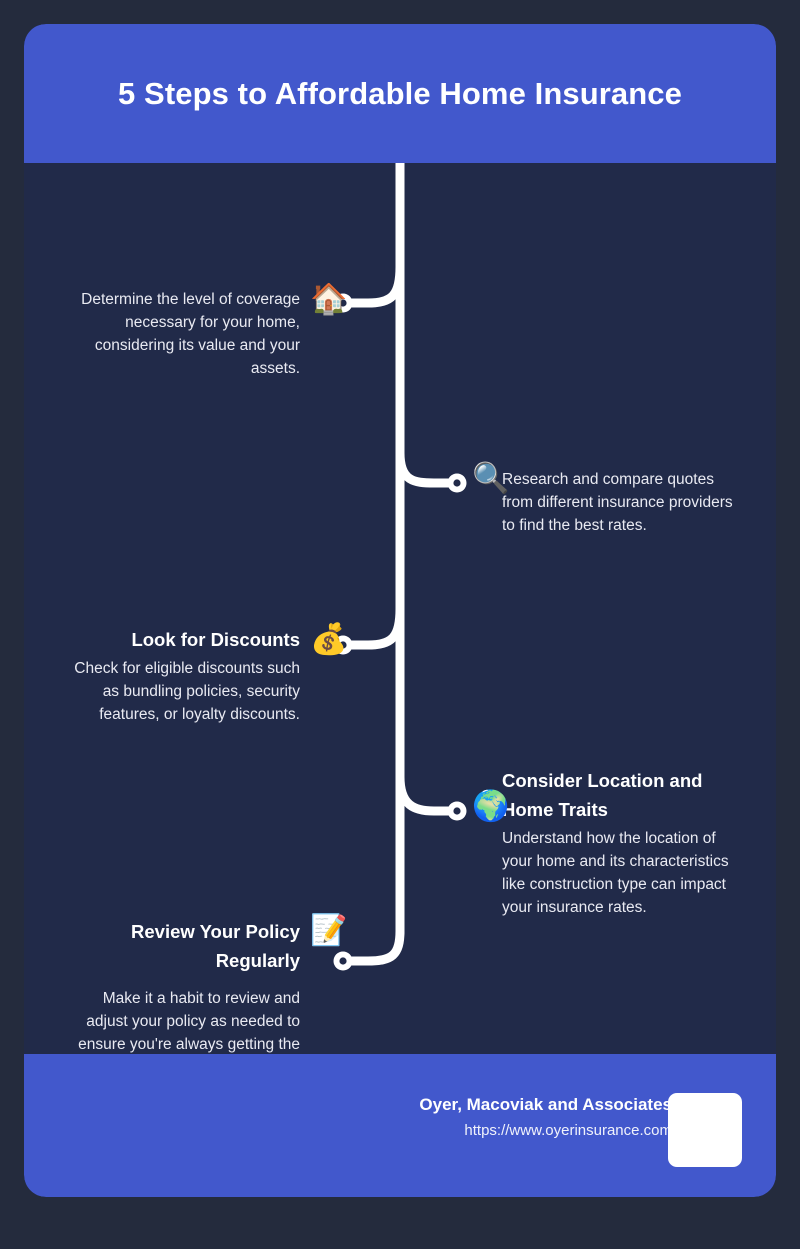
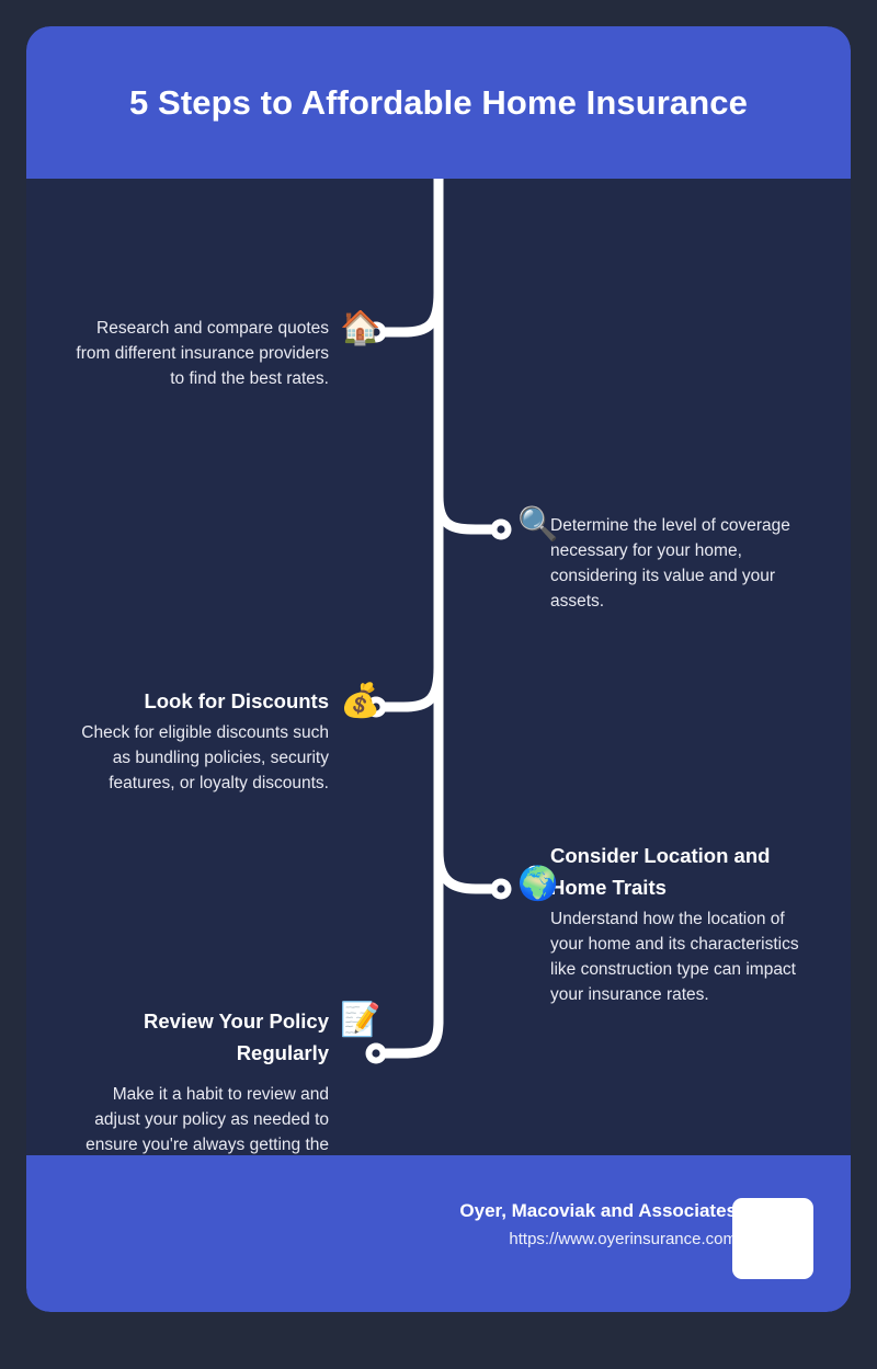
  5 Steps to Affordable Home Insurance
- Determine the level of coverage necessary for your home, considering its value and your assets.
+ Research and compare quotes from different insurance providers to find the best rates.
  🏠
- Research and compare quotes from different insurance providers to find the best rates.
+ Determine the level of coverage necessary for your home, considering its value and your assets.
  🔍
  Look for Discounts
  Check for eligible discounts such as bundling policies, security features, or loyalty discounts.
  💰
  Consider Location and Home Traits
  Understand how the location of your home and its characteristics like construction type can impact your insurance rates.
  🌍
  Review Your Policy Regularly
  Make it a habit to review and adjust your policy as needed to ensure you're always getting the
  📝
  Oyer, Macoviak and Associate
  https://www.oyerinsurance.com
